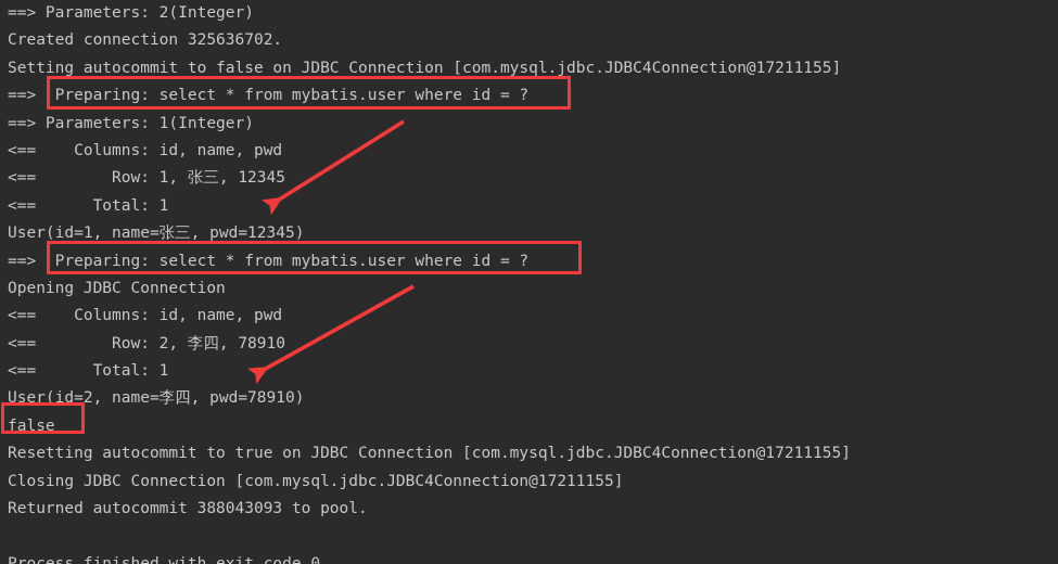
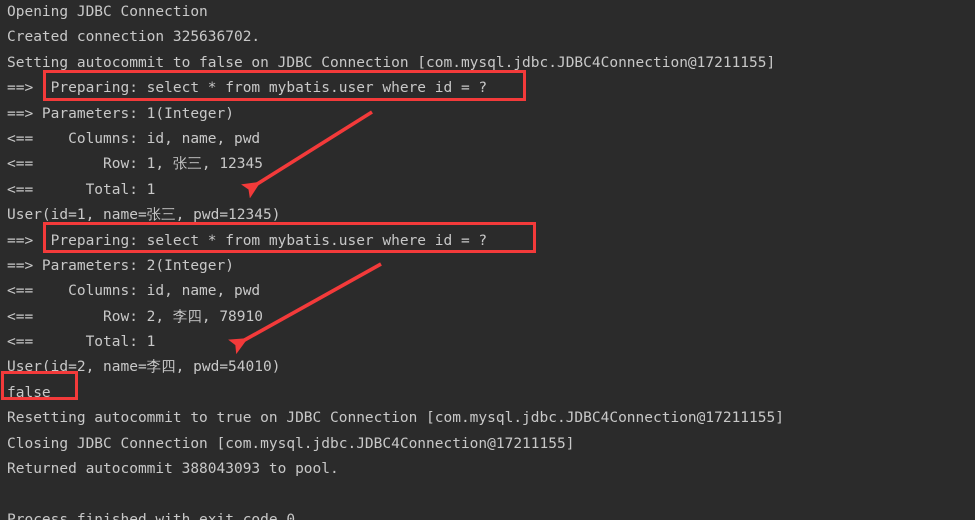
- ==> Parameters: 2(Integer)
+ Opening JDBC Connection
  Created connection 325636702.
  Setting autocommit to false on JDBC Connection [com.mysql.jdbc.JDBC4Connection@17211155]
  ==> Preparing: select * from mybatis.user where id = ?
  ==> Parameters: 1(Integer)
  <== Columns: id, name, pwd
  <== Row: 1, 张三, 12345
  <== Total: 1
  User(id=1, name=张三, pwd=12345)
  ==> Preparing: select * from mybatis.user where id = ?
- Opening JDBC Connection
+ ==> Parameters: 2(Integer)
  <== Columns: id, name, pwd
  <== Row: 2, 李四, 78910
  <== Total: 1
- User(id=2, name=李四, pwd=78910)
+ User(id=2, name=李四, pwd=54010)
  false
  Resetting autocommit to true on JDBC Connection [com.mysql.jdbc.JDBC4Connection@17211155]
  Closing JDBC Connection [com.mysql.jdbc.JDBC4Connection@17211155]
  Returned autocommit 388043093 to pool.
